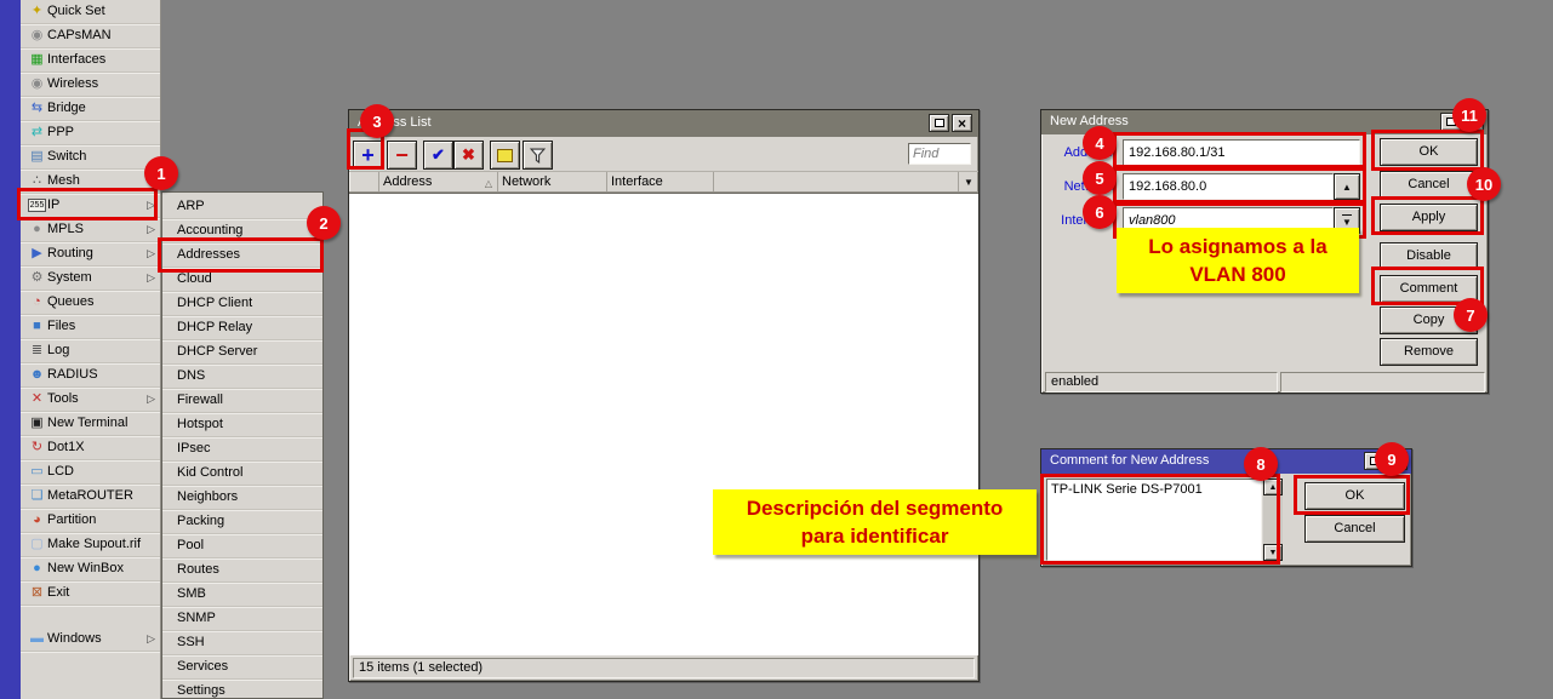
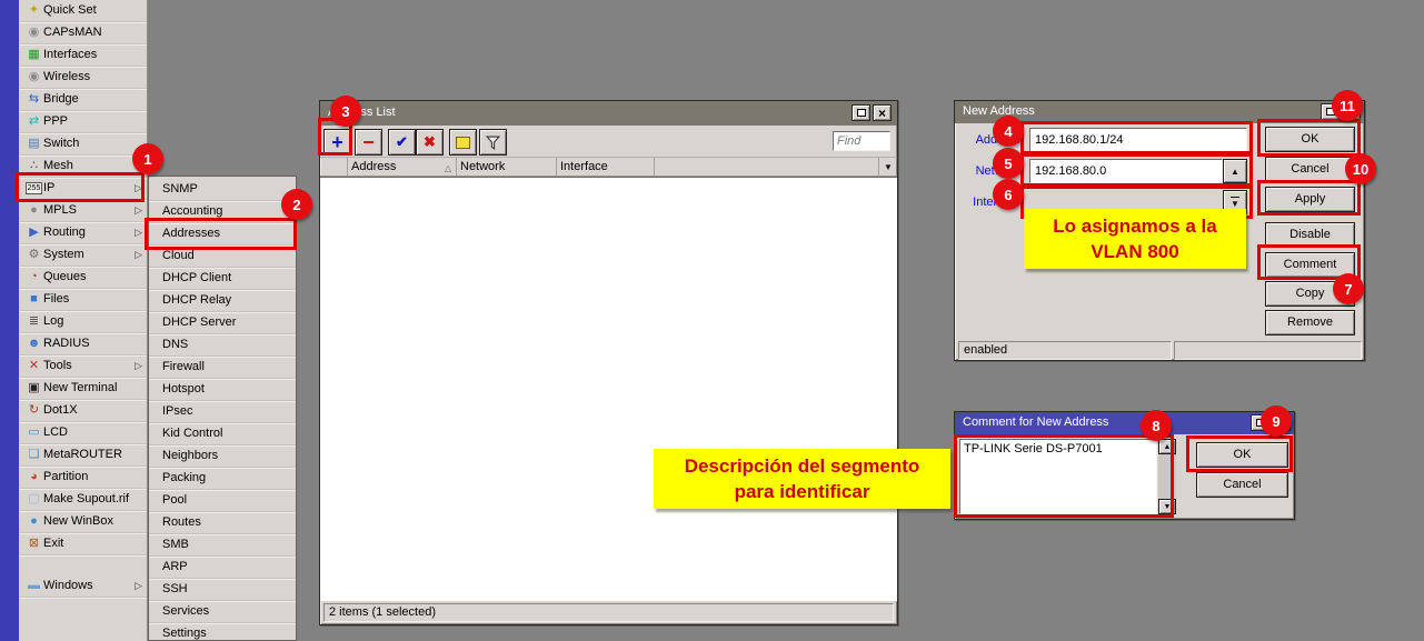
  ✦ Quick Set
  ◉ CAPsMAN
  ▦ Interfaces
  ◉ Wireless
  ⇆ Bridge
  ⇄ PPP
  ▤ Switch
  ∴ Mesh
  ▷
  ● MPLS
  ▷
  ▶ Routing
  ▷
  ⚙ System
  ▷
  ◔ Queues
  ■ Files
  ≣ Log
  ☻ RADIUS
  ✕ Tools
  ▷
  ▣ New Terminal
  ↻ Dot1X
  ▭ LCD
  ❏ MetaROUTER
  ◕ Partition
  ▢ Make Supout.rif
  ● New WinBox
  ⊠ Exit
  ▬ Windows
  ▷
- ARP
+ SNMP
  Accounting
  Addresses
  Cloud
  DHCP Client
  DHCP Relay
  DHCP Server
  DNS
  Firewall
  Hotspot
  IPsec
  Kid Control
  Neighbors
  Packing
  Pool
  Routes
  SMB
- SNMP
+ ARP
  SSH
  Services
  Settings
  Find
  Address
  △
  Network
  Interface
- 15 items (1 selected)
+ 2 items (1 selected)
  New Address
- 192.168.80.1/31
+ 192.168.80.1/24
  192.168.80.0
- vlan800
  OK
  Cancel
  Apply
  Disable
  Comment
  Copy
  Remove
  enabled
  Comment for New Address
  TP-LINK Serie DS-P7001
  OK
  Cancel
  Lo asignamos a la
  VLAN 800
  Descripción del segmento
  para identificar
  1
  2
  3
  4
  5
  6
  7
  8
  9
  10
  11
